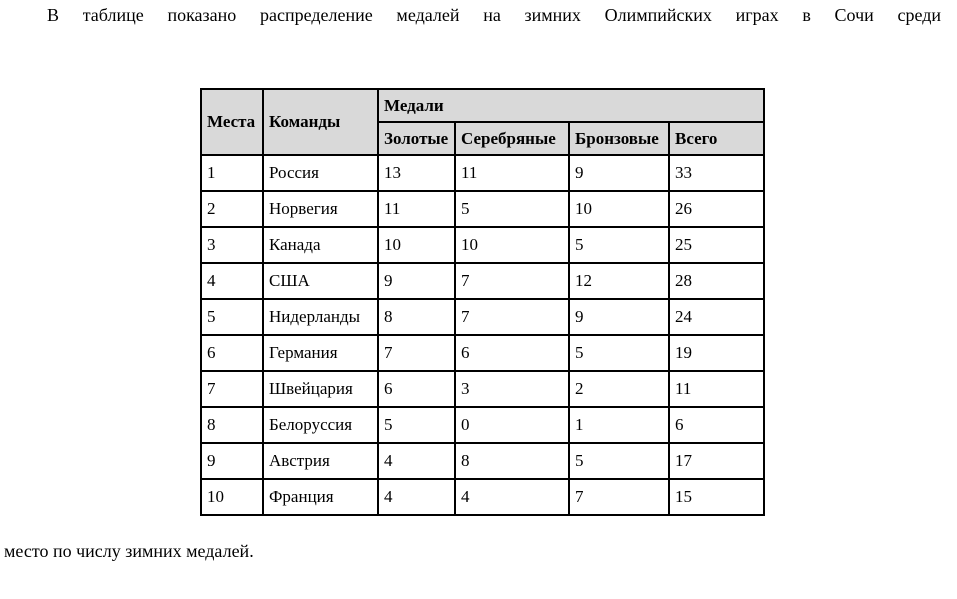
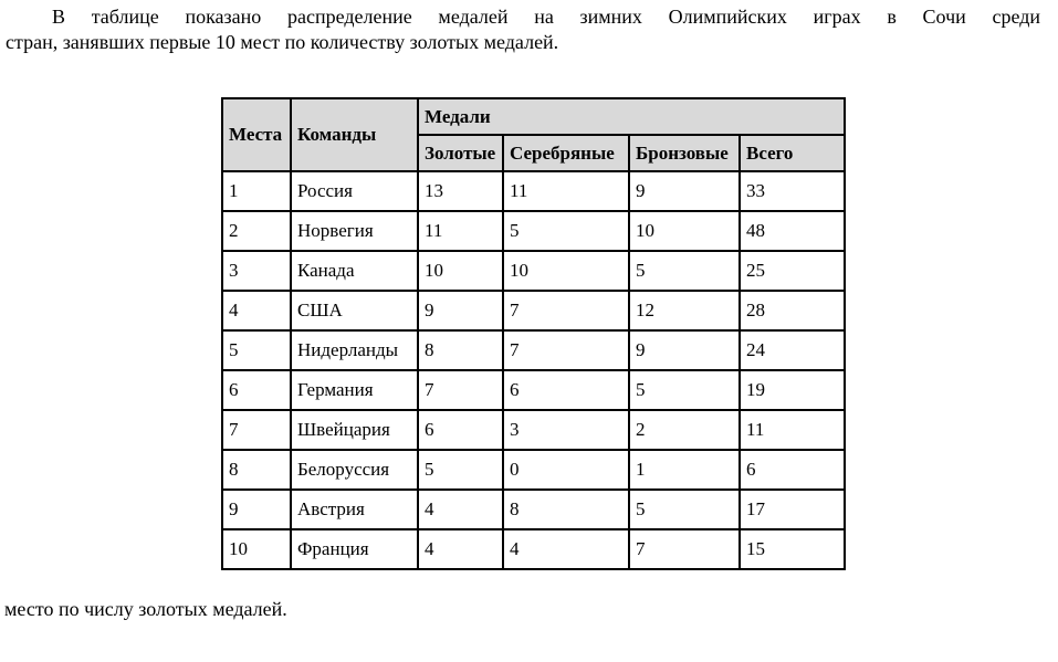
  В таблице показано распределение медалей на зимних Олимпийских играх в Сочи среди
+ стран, занявших первые 10 мест по количеству золотых медалей.
  Места	Команды	Медали
  Золотые	Серебряные	Бронзовые	Всего
  1	Россия	13	11	9	33
- 2	Норвегия	11	5	10	26
+ 2	Норвегия	11	5	10	48
  3	Канада	10	10	5	25
  4	США	9	7	12	28
  5	Нидерланды	8	7	9	24
  6	Германия	7	6	5	19
  7	Швейцария	6	3	2	11
  8	Белоруссия	5	0	1	6
  9	Австрия	4	8	5	17
  10	Франция	4	4	7	15
- место по числу зимних медалей.
+ место по числу золотых медалей.
